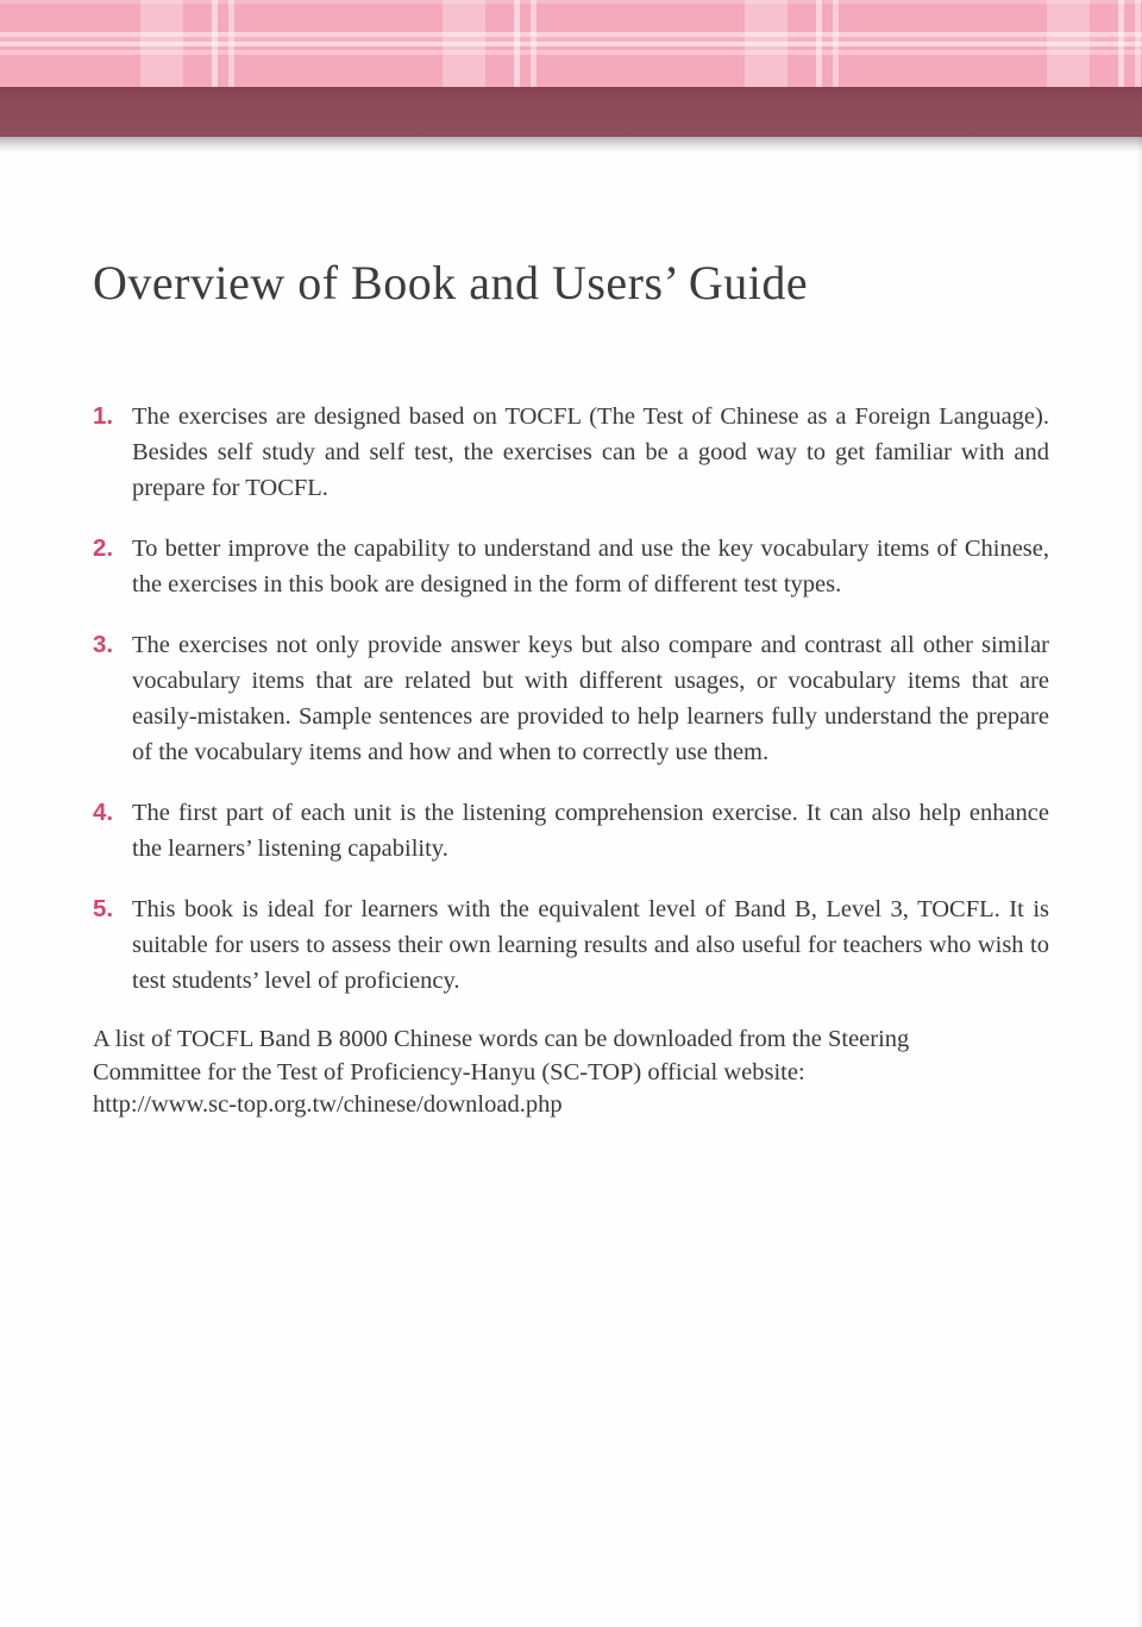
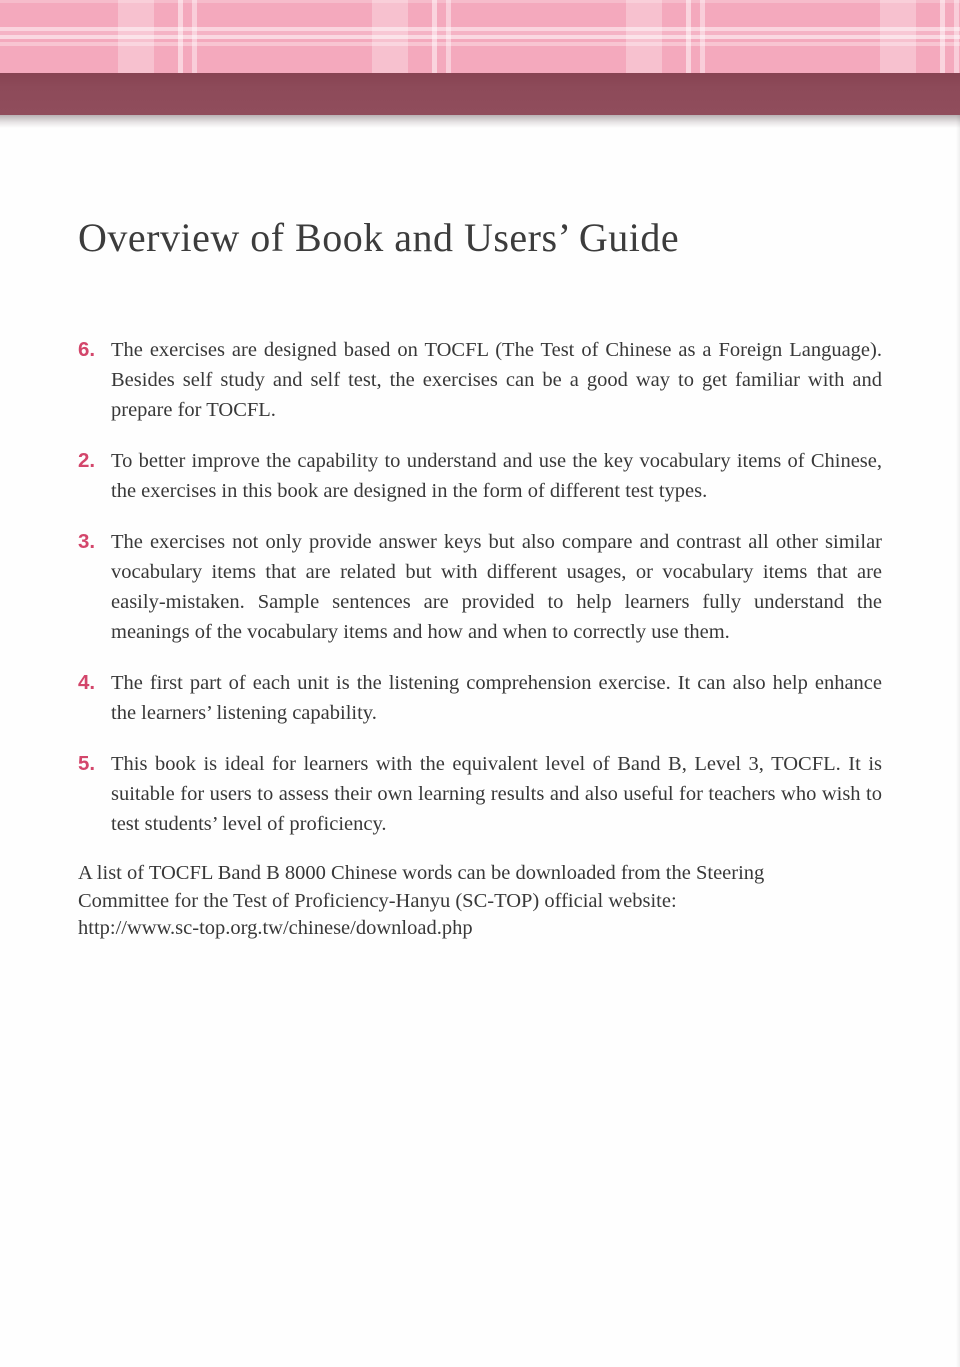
  Overview of Book and Users’ Guide
- 1.
+ 6.
  The exercises are designed based on TOCFL (The Test of Chinese as a Foreign Language). Besides self study and self test, the exercises can be a good way to get familiar with and prepare for TOCFL.
  2.
  To better improve the capability to understand and use the key vocabulary items of Chinese, the exercises in this book are designed in the form of different test types.
  3.
- The exercises not only provide answer keys but also compare and contrast all other similar vocabulary items that are related but with different usages, or vocabulary items that are easily-mistaken. Sample sentences are provided to help learners fully understand the prepare of the vocabulary items and how and when to correctly use them.
+ The exercises not only provide answer keys but also compare and contrast all other similar vocabulary items that are related but with different usages, or vocabulary items that are easily-mistaken. Sample sentences are provided to help learners fully understand the meanings of the vocabulary items and how and when to correctly use them.
  4.
  The first part of each unit is the listening comprehension exercise. It can also help enhance the learners’ listening capability.
  5.
  This book is ideal for learners with the equivalent level of Band B, Level 3, TOCFL. It is suitable for users to assess their own learning results and also useful for teachers who wish to test students’ level of proficiency.
  A list of TOCFL Band B 8000 Chinese words can be downloaded from the Steering
  Committee for the Test of Proficiency-Hanyu (SC-TOP) official website:
  http://www.sc-top.org.tw/chinese/download.php
